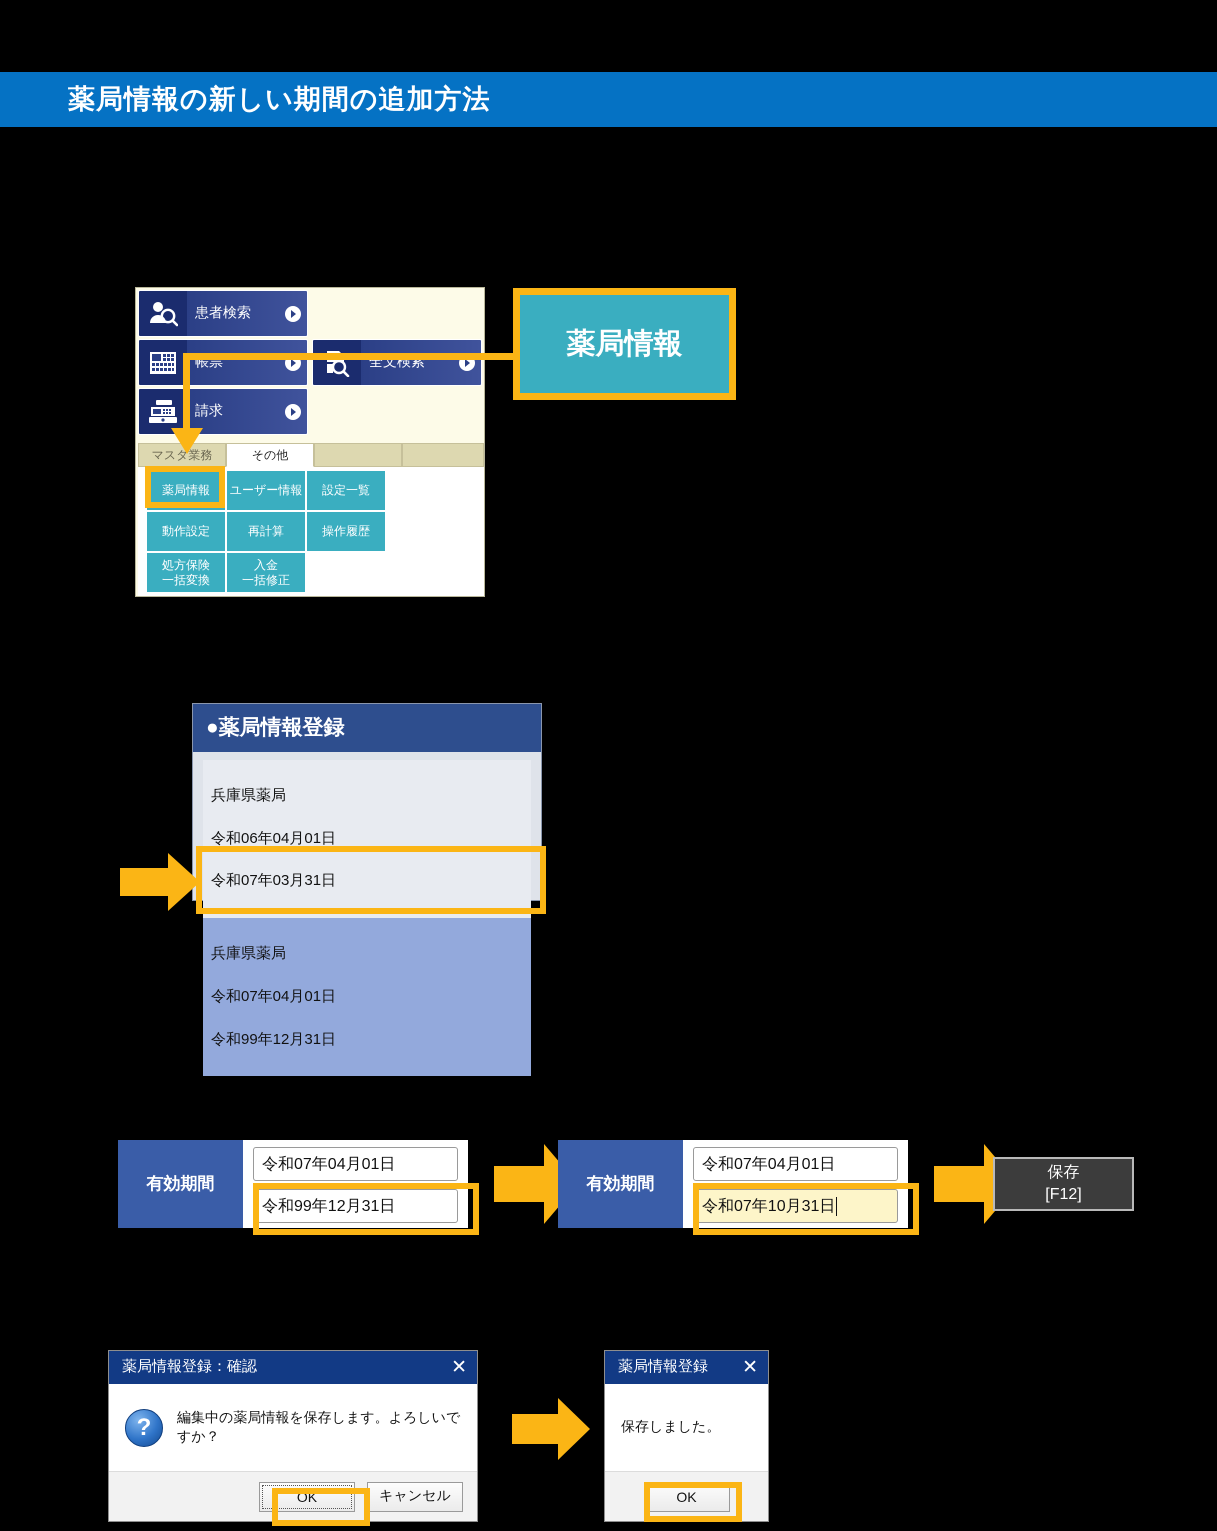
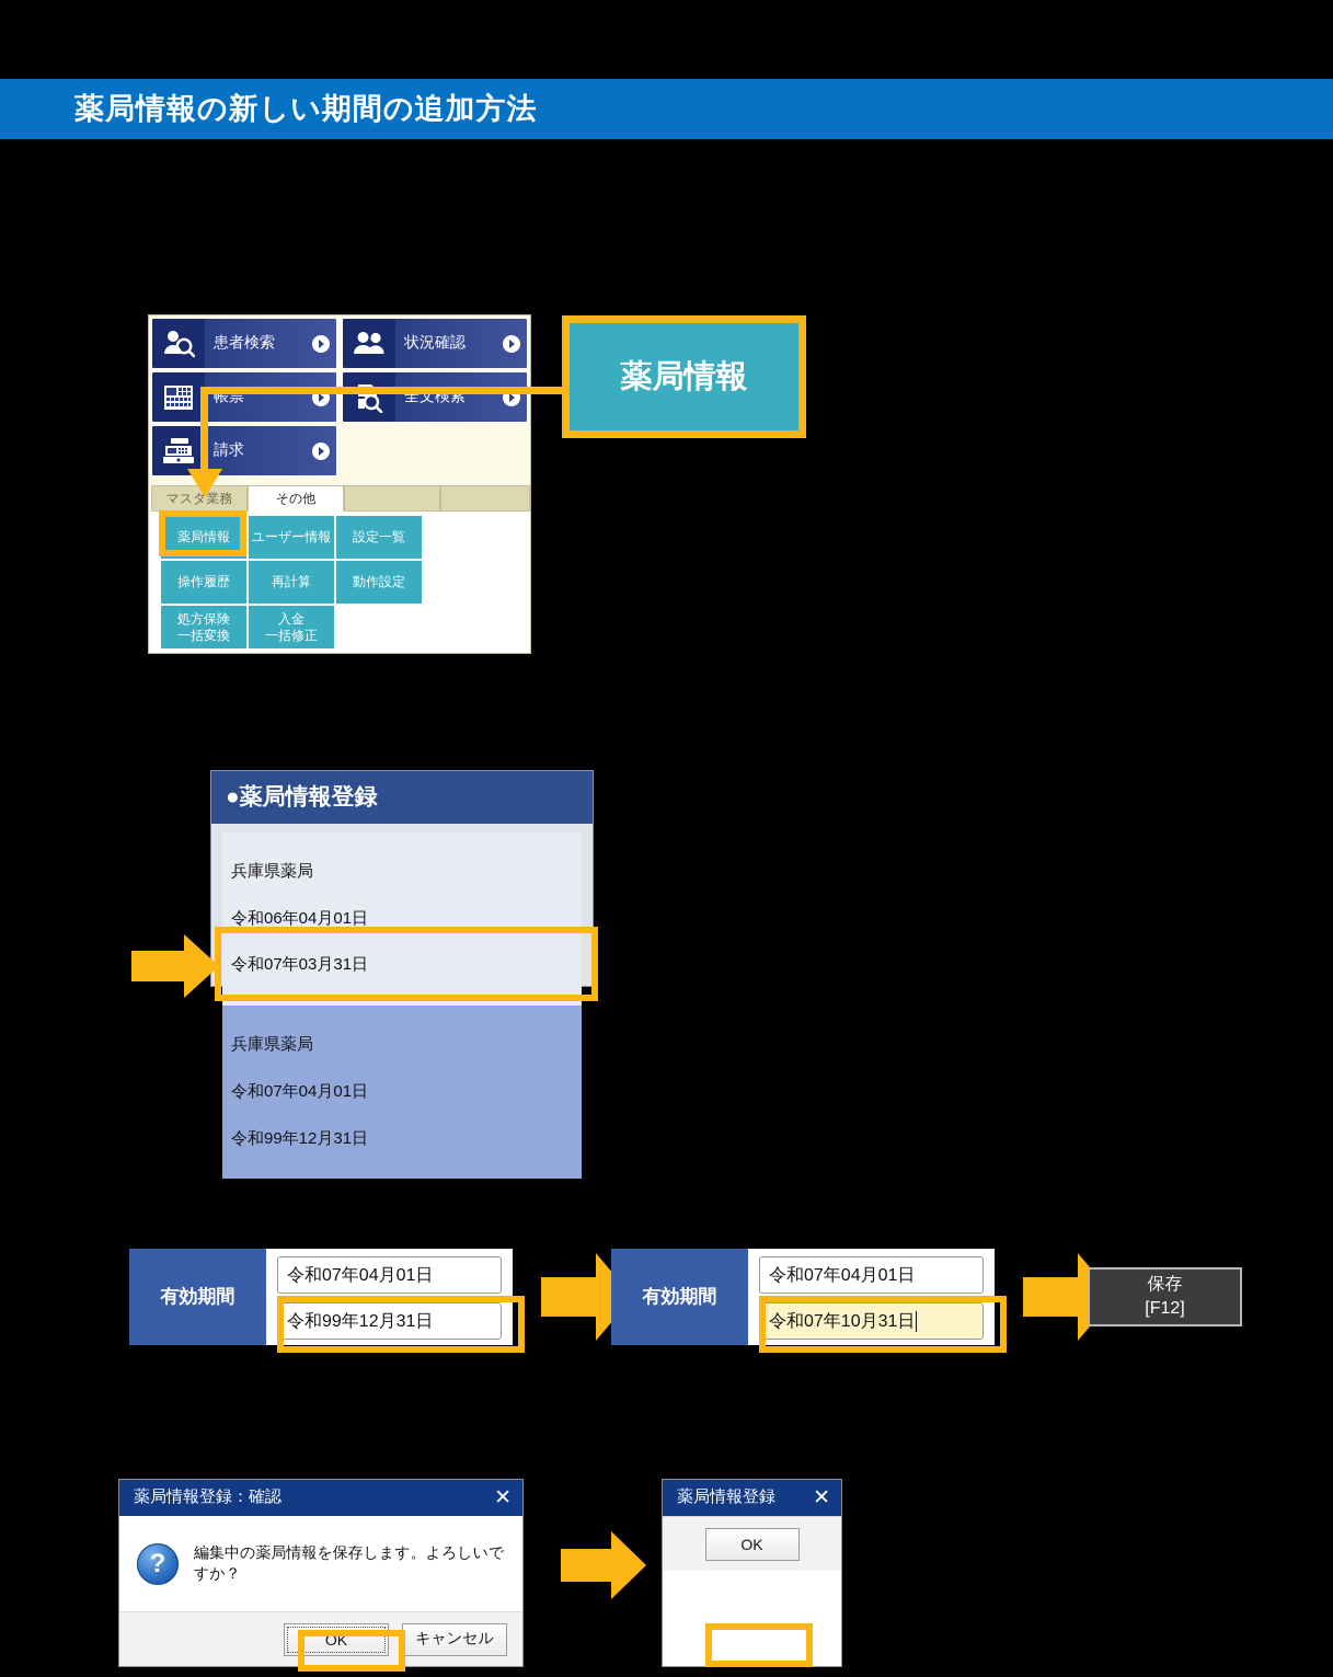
  薬局情報の新しい期間の追加方法
  患者検索
+ 状況確認
  帳票
  全文検索
  請求
  マスタ業務
  その他
  薬局情報
  ユーザー情報
  設定一覧
- 動作設定
+ 操作履歴
  再計算
- 操作履歴
+ 動作設定
  処方保険
  一括変換
  入金
  一括修正
  薬局情報
  ●薬局情報登録
  兵庫県薬局
  令和06年04月01日
  令和07年03月31日
  兵庫県薬局
  令和07年04月01日
  令和99年12月31日
  有効期間
  令和07年04月01日
  令和99年12月31日
  有効期間
  令和07年04月01日
  令和07年10月31日
  保存
  [F12]
  薬局情報登録：確認
  ✕
  ?
  編集中の薬局情報を保存します。よろしいですか？
  OK
  キャンセル
  薬局情報登録
  ✕
- 保存しました。
  OK
